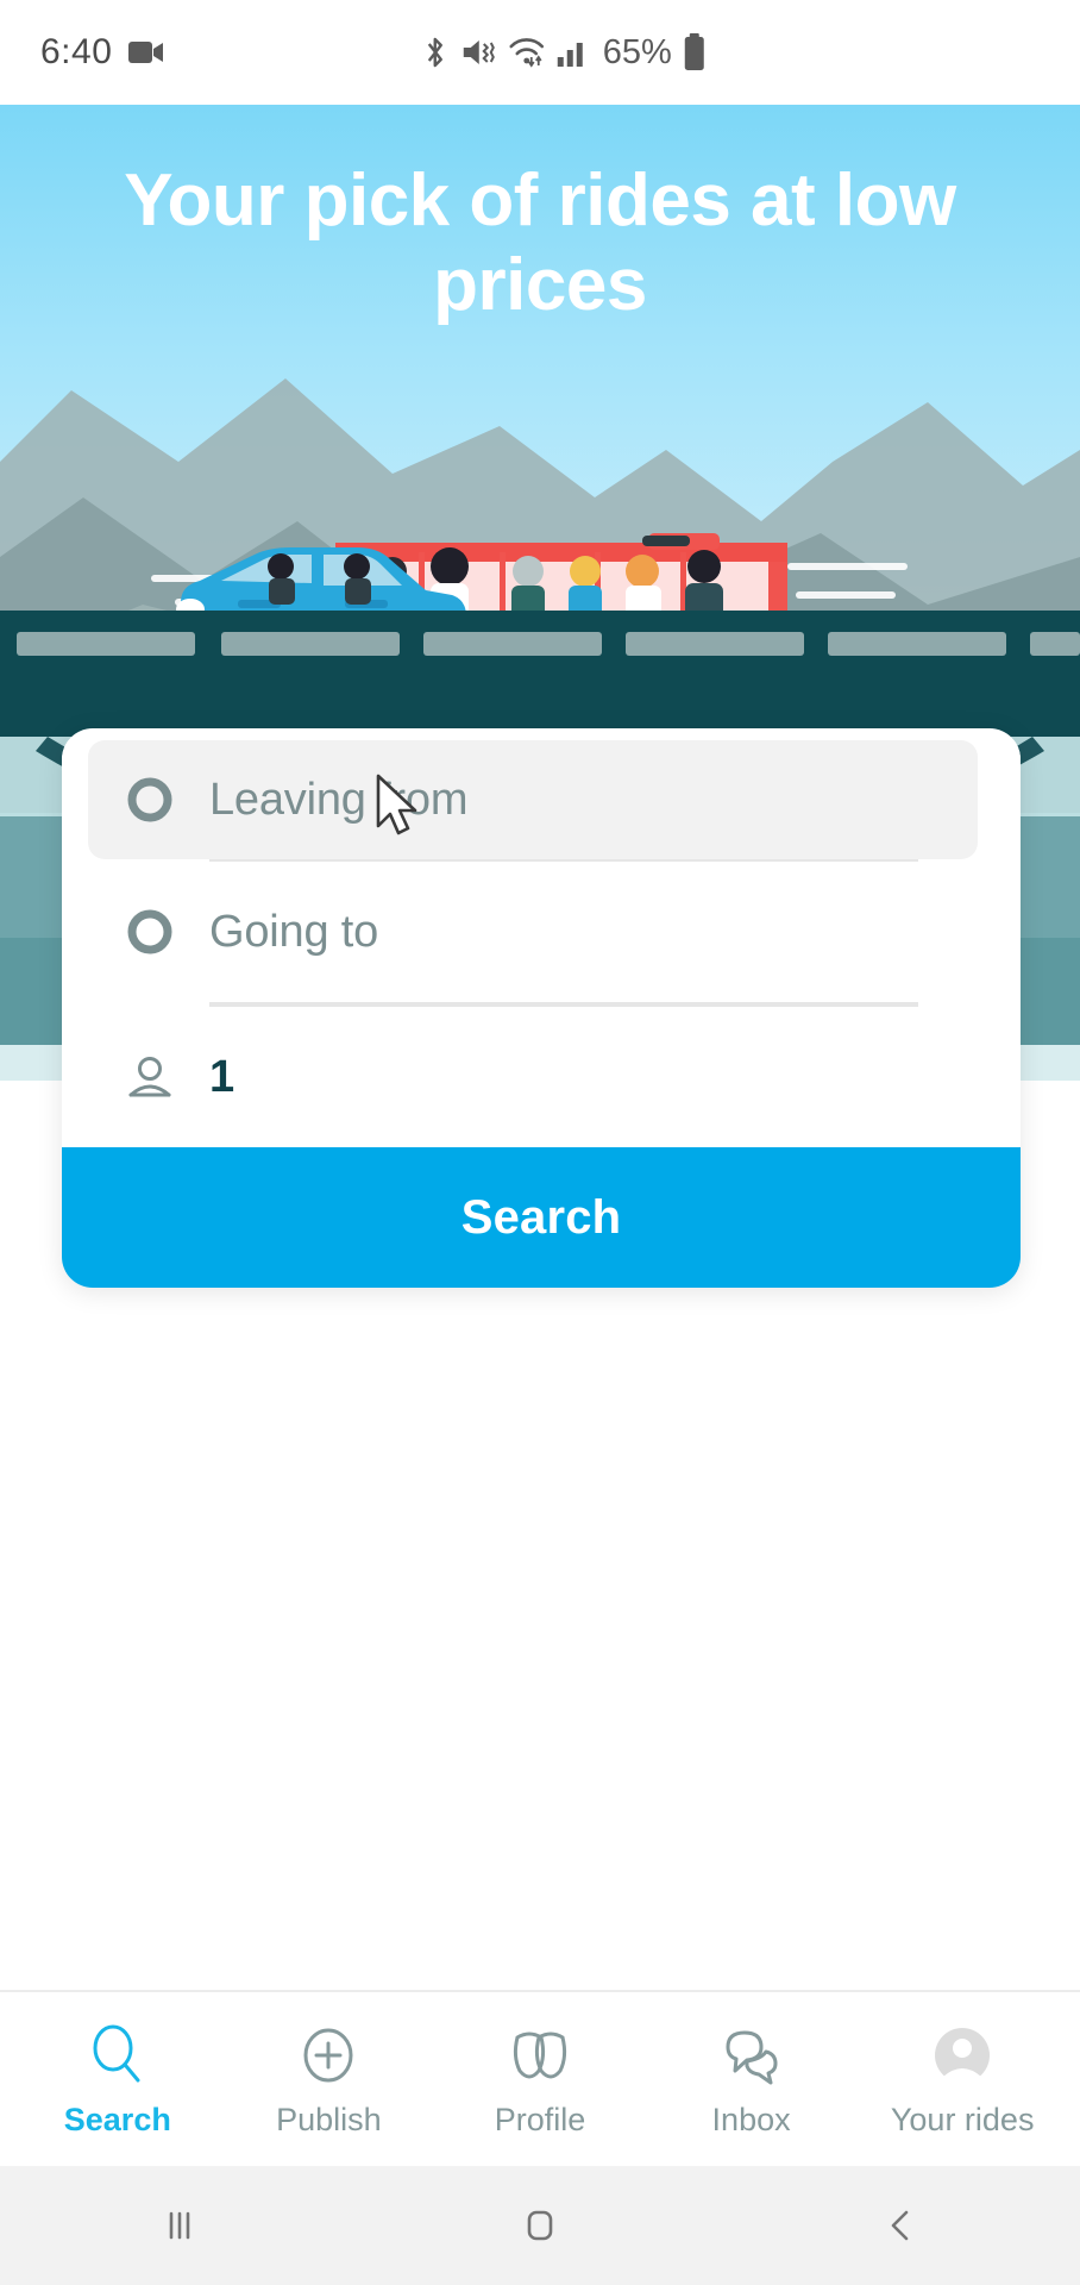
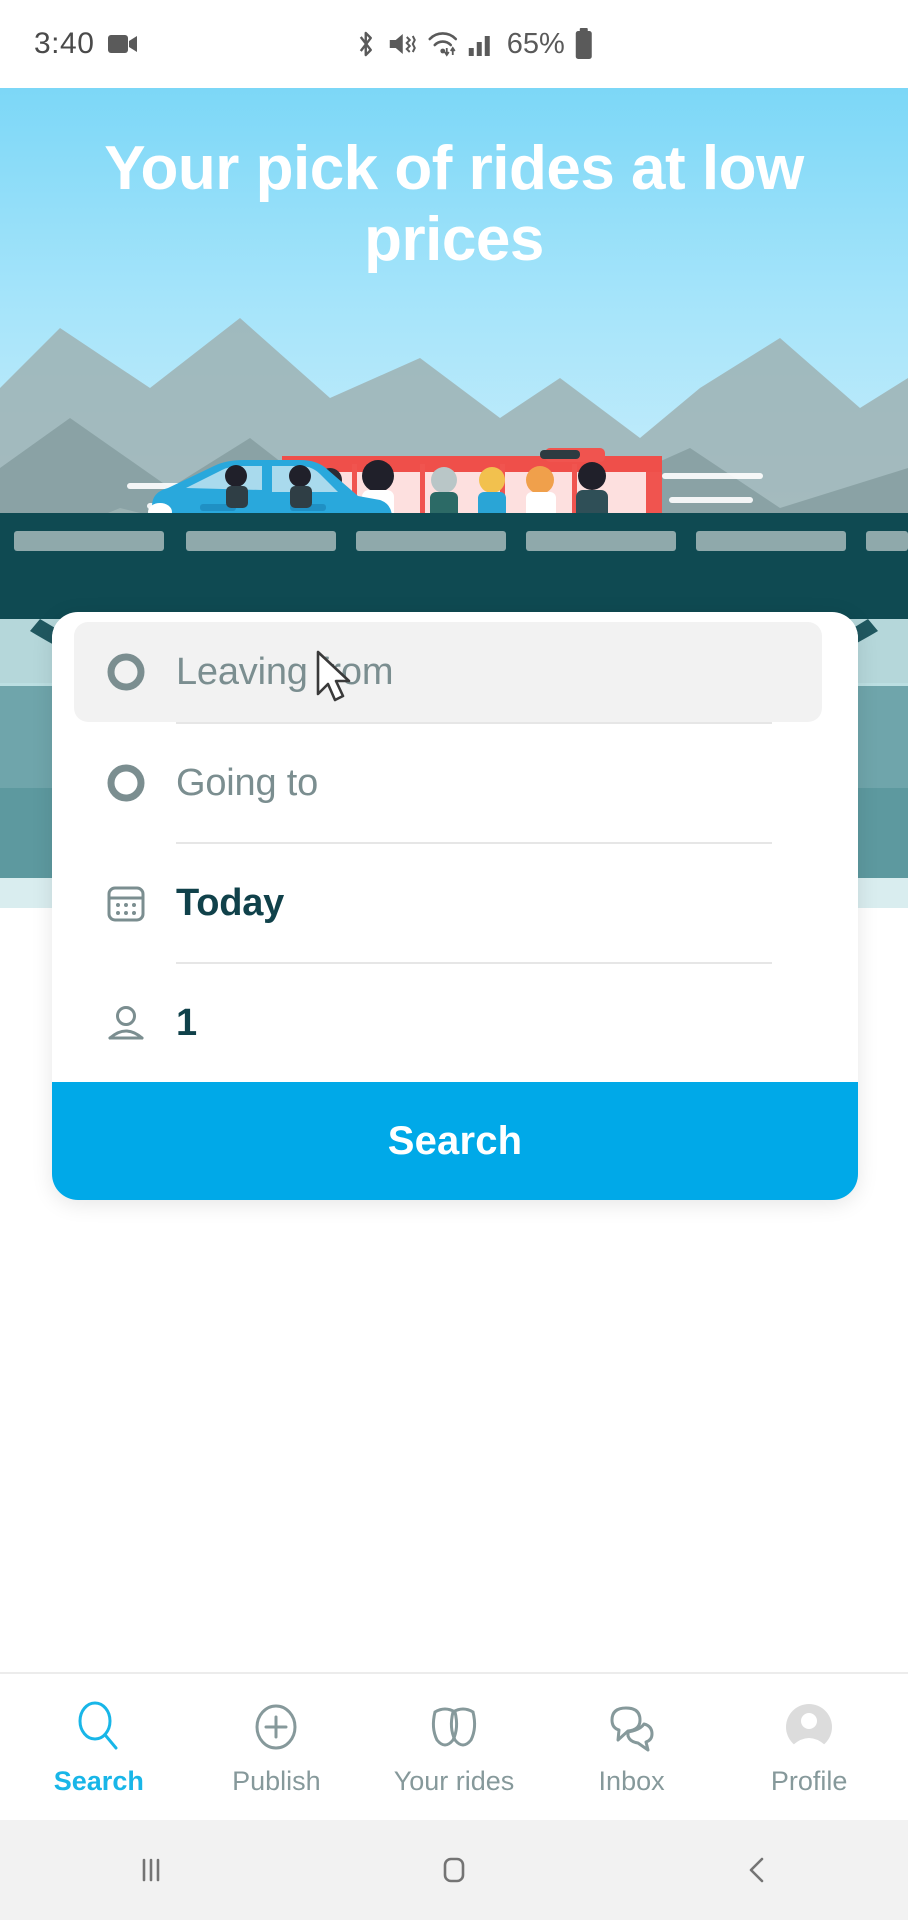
- 6:40
+ 3:40
  65%
  Your pick of rides at low prices
  Leavingom
  Going to
+ Today
  1
  Search
  Search
  Publish
- Profile
+ Your rides
  Inbox
- Your rides
+ Profile
